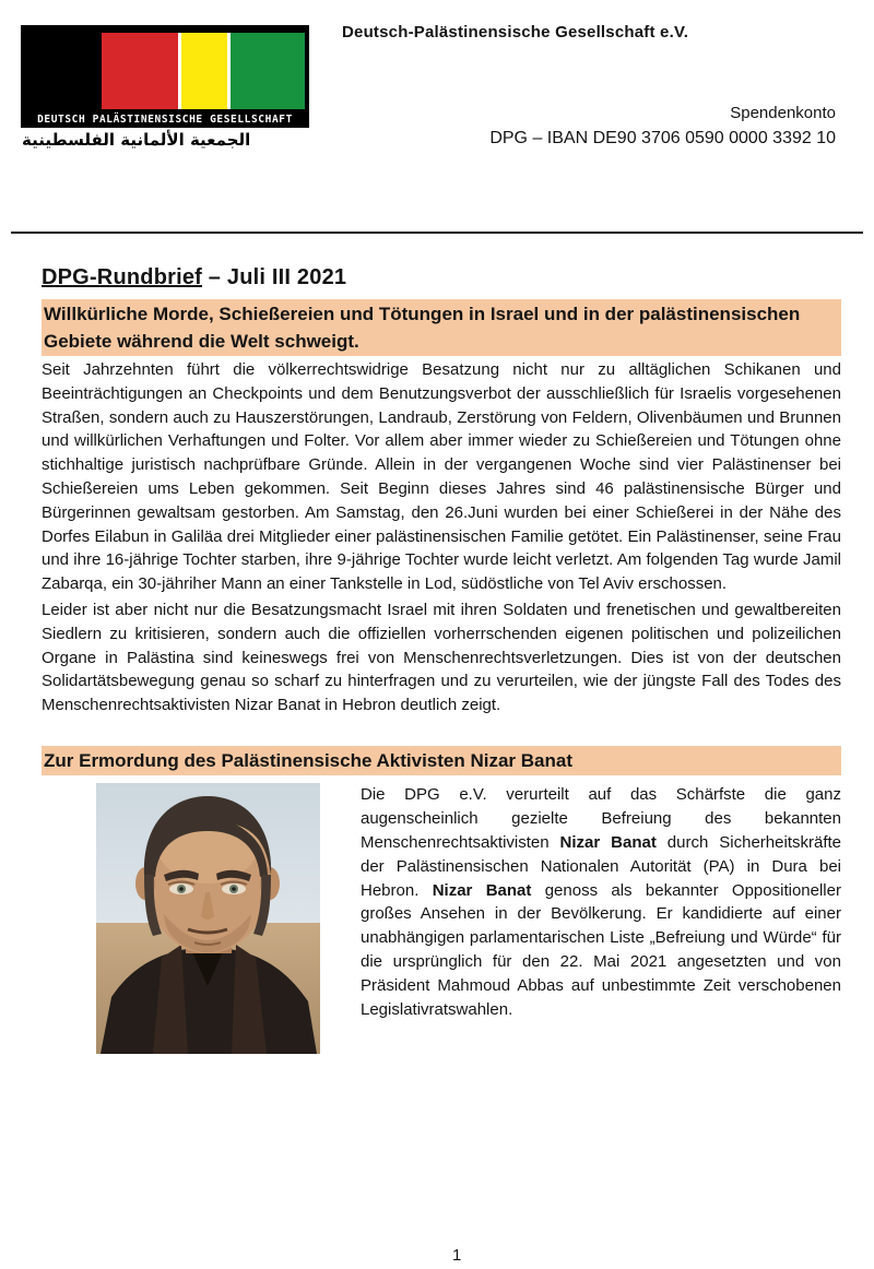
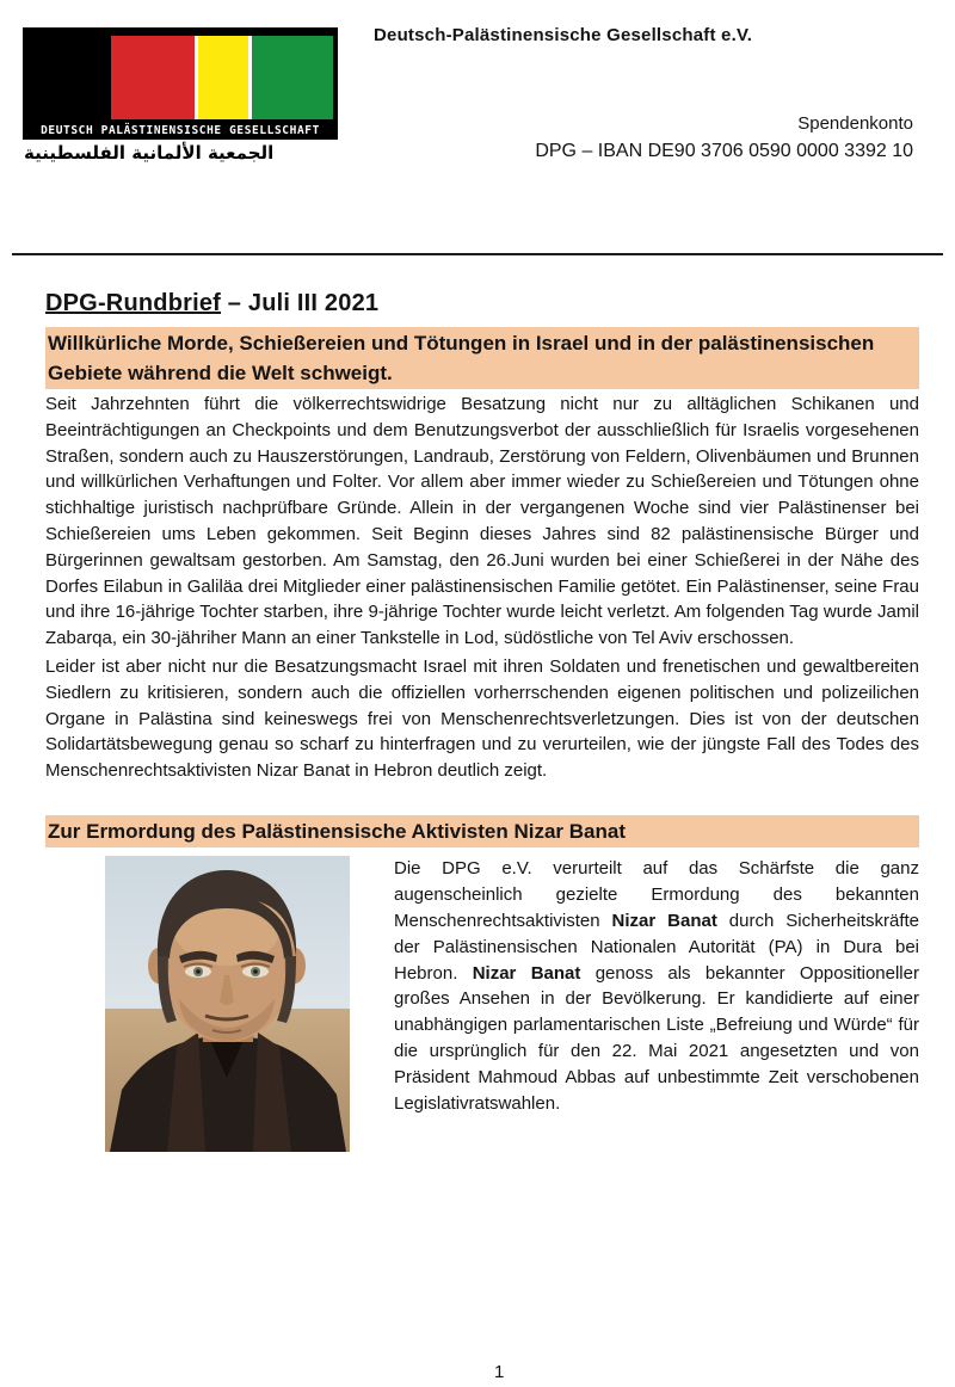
  DEUTSCH PALÄSTINENSISCHE GESELLSCHAFT
  الجمعية الألمانية الفلسطينية
  Deutsch-Palästinensische Gesellschaft e.V.
  Spendenkonto
  DPG – IBAN DE90 3706 0590 0000 3392 10
  DPG-Rundbrief – Juli III 2021
  Willkürliche Morde, Schießereien und Tötungen in Israel und in der palästinensischen Gebiete während die Welt schweigt.
- Seit Jahrzehnten führt die völkerrechtswidrige Besatzung nicht nur zu alltäglichen Schikanen und Beeinträchtigungen an Checkpoints und dem Benutzungsverbot der ausschließlich für Israelis vorgesehenen Straßen, sondern auch zu Hauszerstörungen, Landraub, Zerstörung von Feldern, Olivenbäumen und Brunnen und willkürlichen Verhaftungen und Folter. Vor allem aber immer wieder zu Schießereien und Tötungen ohne stichhaltige juristisch nachprüfbare Gründe. Allein in der vergangenen Woche sind vier Palästinenser bei Schießereien ums Leben gekommen. Seit Beginn dieses Jahres sind 46 palästinensische Bürger und Bürgerinnen gewaltsam gestorben. Am Samstag, den 26.Juni wurden bei einer Schießerei in der Nähe des Dorfes Eilabun in Galiläa drei Mitglieder einer palästinensischen Familie getötet. Ein Palästinenser, seine Frau und ihre 16-jährige Tochter starben, ihre 9-jährige Tochter wurde leicht verletzt. Am folgenden Tag wurde Jamil Zabarqa, ein 30-jähriher Mann an einer Tankstelle in Lod, südöstliche von Tel Aviv erschossen.
+ Seit Jahrzehnten führt die völkerrechtswidrige Besatzung nicht nur zu alltäglichen Schikanen und Beeinträchtigungen an Checkpoints und dem Benutzungsverbot der ausschließlich für Israelis vorgesehenen Straßen, sondern auch zu Hauszerstörungen, Landraub, Zerstörung von Feldern, Olivenbäumen und Brunnen und willkürlichen Verhaftungen und Folter. Vor allem aber immer wieder zu Schießereien und Tötungen ohne stichhaltige juristisch nachprüfbare Gründe. Allein in der vergangenen Woche sind vier Palästinenser bei Schießereien ums Leben gekommen. Seit Beginn dieses Jahres sind 82 palästinensische Bürger und Bürgerinnen gewaltsam gestorben. Am Samstag, den 26.Juni wurden bei einer Schießerei in der Nähe des Dorfes Eilabun in Galiläa drei Mitglieder einer palästinensischen Familie getötet. Ein Palästinenser, seine Frau und ihre 16-jährige Tochter starben, ihre 9-jährige Tochter wurde leicht verletzt. Am folgenden Tag wurde Jamil Zabarqa, ein 30-jähriher Mann an einer Tankstelle in Lod, südöstliche von Tel Aviv erschossen.
  Leider ist aber nicht nur die Besatzungsmacht Israel mit ihren Soldaten und frenetischen und gewaltbereiten Siedlern zu kritisieren, sondern auch die offiziellen vorherrschenden eigenen politischen und polizeilichen Organe in Palästina sind keineswegs frei von Menschenrechtsverletzungen. Dies ist von der deutschen Solidartätsbewegung genau so scharf zu hinterfragen und zu verurteilen, wie der jüngste Fall des Todes des Menschenrechtsaktivisten Nizar Banat in Hebron deutlich zeigt.
  Zur Ermordung des Palästinensische Aktivisten Nizar Banat
- Die DPG e.V. verurteilt auf das Schärfste die ganz augenscheinlich gezielte Befreiung des bekannten Menschenrechtsaktivisten Nizar Banat durch Sicherheitskräfte der Palästinensischen Nationalen Autorität (PA) in Dura bei Hebron. Nizar Banat genoss als bekannter Oppositioneller großes Ansehen in der Bevölkerung. Er kandidierte auf einer unabhängigen parlamentarischen Liste „Befreiung und Würde“ für die ursprünglich für den 22. Mai 2021 angesetzten und von Präsident Mahmoud Abbas auf unbestimmte Zeit verschobenen Legislativratswahlen.
+ Die DPG e.V. verurteilt auf das Schärfste die ganz augenscheinlich gezielte Ermordung des bekannten Menschenrechtsaktivisten Nizar Banat durch Sicherheitskräfte der Palästinensischen Nationalen Autorität (PA) in Dura bei Hebron. Nizar Banat genoss als bekannter Oppositioneller großes Ansehen in der Bevölkerung. Er kandidierte auf einer unabhängigen parlamentarischen Liste „Befreiung und Würde“ für die ursprünglich für den 22. Mai 2021 angesetzten und von Präsident Mahmoud Abbas auf unbestimmte Zeit verschobenen Legislativratswahlen.
  1
